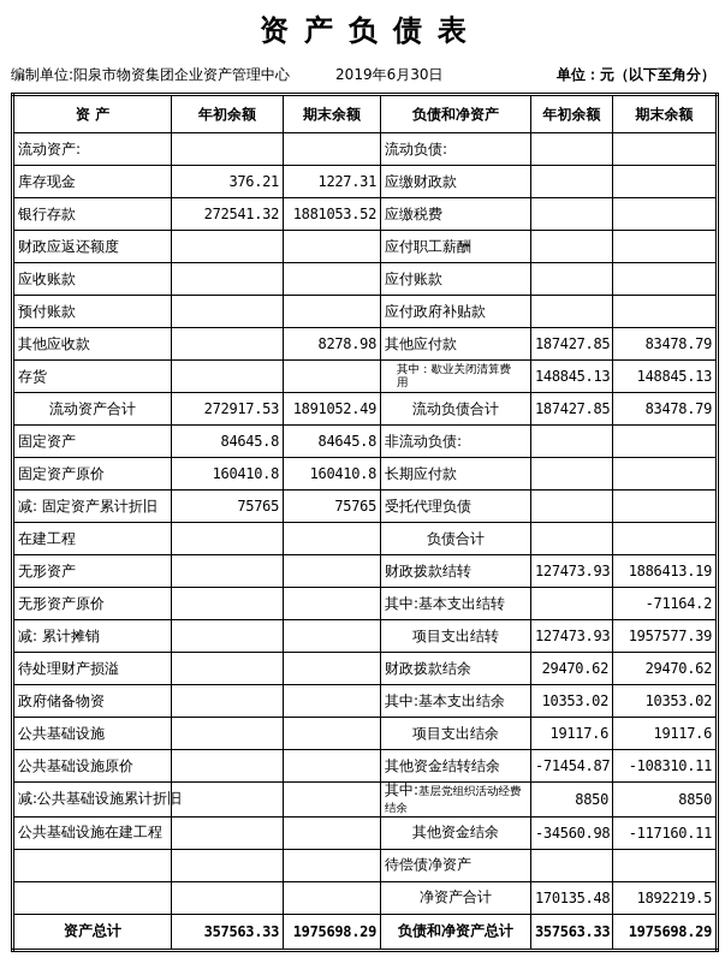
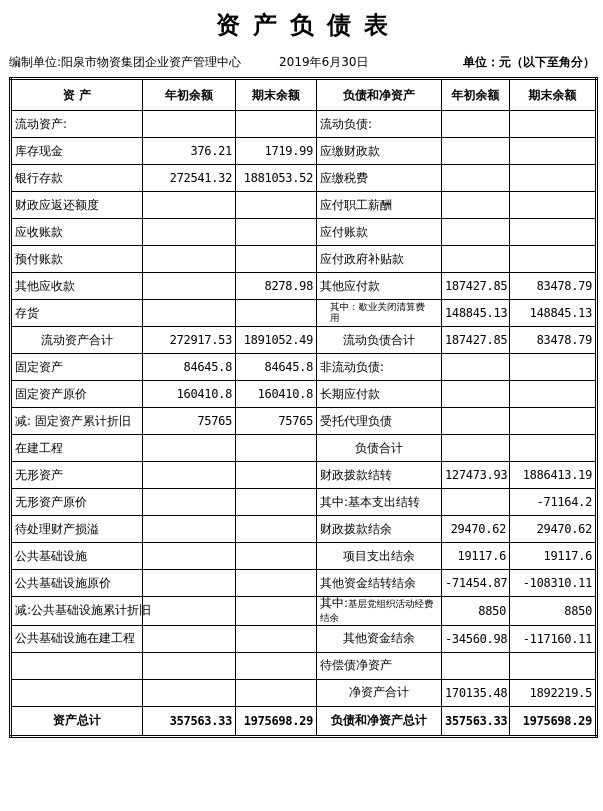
  资产负债表
  编制单位:阳泉市物资集团企业资产管理中心
  2019年6月30日
  单位：元（以下至角分）
  资 产	年初余额	期末余额	负债和净资产	年初余额	期末余额
  流动资产:			流动负债:
- 库存现金	376.21	1227.31	应缴财政款
+ 库存现金	376.21	1719.99	应缴财政款
  银行存款	272541.32	1881053.52	应缴税费
  财政应返还额度			应付职工薪酬
  应收账款			应付账款
  预付账款			应付政府补贴款
  其他应收款		8278.98	其他应付款	187427.85	83478.79
  存货			其中：歇业关闭清算费用	148845.13	148845.13
  流动资产合计	272917.53	1891052.49	流动负债合计	187427.85	83478.79
  固定资产	84645.8	84645.8	非流动负债:
  固定资产原价	160410.8	160410.8	长期应付款
  减: 固定资产累计折旧	75765	75765	受托代理负债
  在建工程			负债合计
  无形资产			财政拨款结转	127473.93	1886413.19
  无形资产原价			其中:基本支出结转		-71164.2
- 减: 累计摊销			项目支出结转	127473.93	1957577.39
  待处理财产损溢			财政拨款结余	29470.62	29470.62
- 政府储备物资			其中:基本支出结余	10353.02	10353.02
  公共基础设施			项目支出结余	19117.6	19117.6
  公共基础设施原价			其他资金结转结余	-71454.87	-108310.11
  减:公共基础设施累计折旧			其中:基层党组织活动经费结余	8850	8850
  公共基础设施在建工程			其他资金结余	-34560.98	-117160.11
  			待偿债净资产
  			净资产合计	170135.48	1892219.5
  资产总计	357563.33	1975698.29	负债和净资产总计	357563.33	1975698.29
